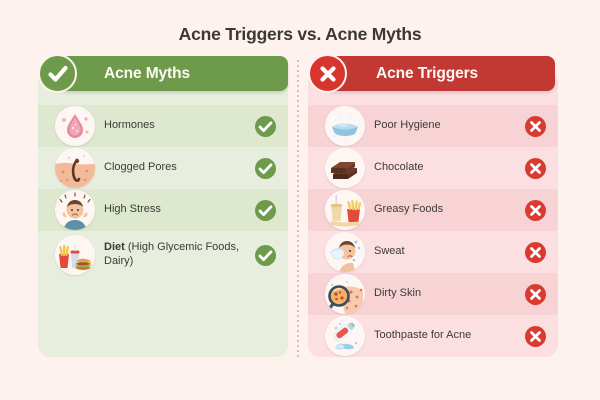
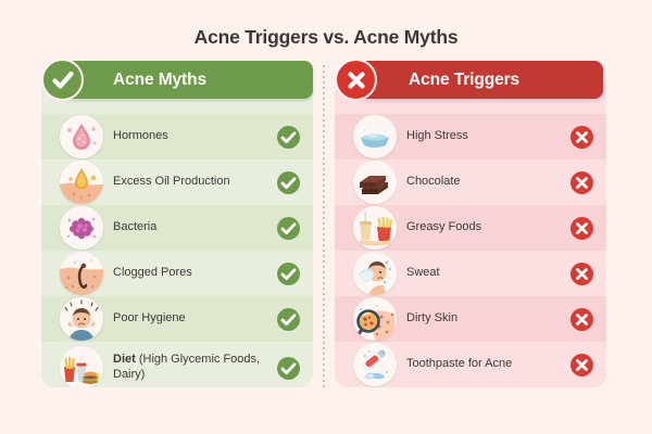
  Acne Triggers vs. Acne Myths
  Hormones
+ Excess Oil Production
+ Bacteria
  Clogged Pores
- High Stress
+ Poor Hygiene
  Diet (High Glycemic Foods, Dairy)
  Acne Myths
- Poor Hygiene
+ High Stress
  Chocolate
  Greasy Foods
  Sweat
  Dirty Skin
  Toothpaste for Acne
  Acne Triggers
